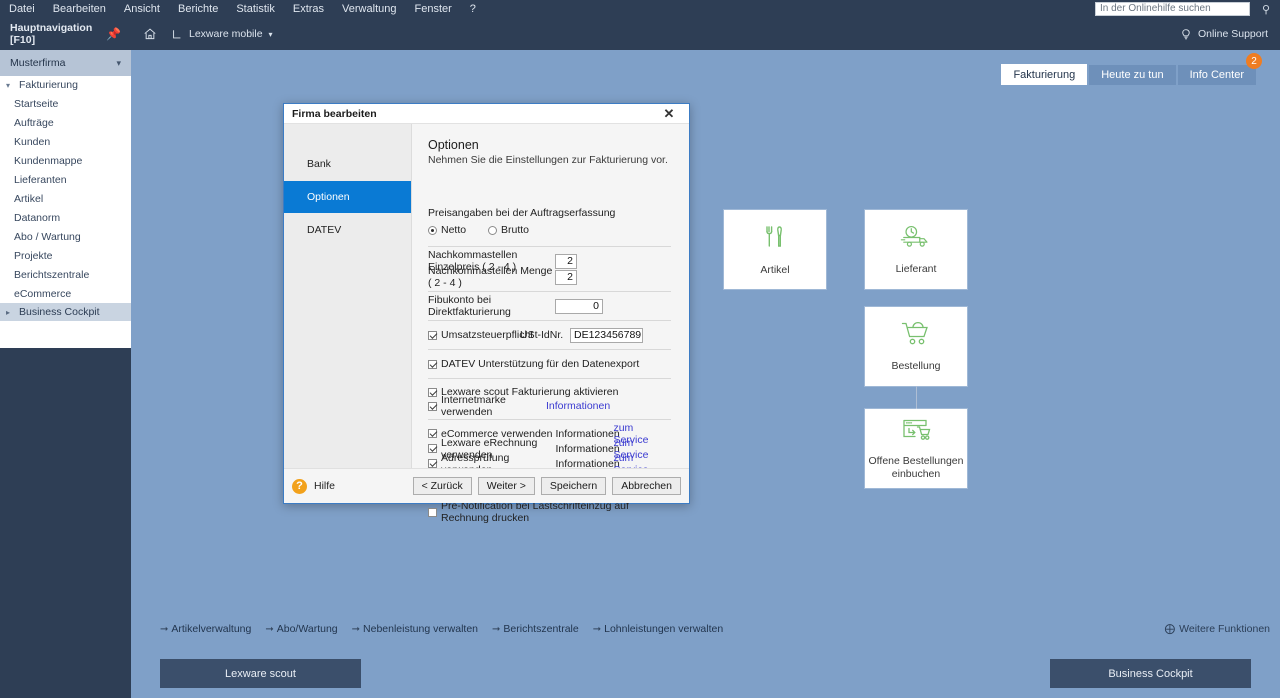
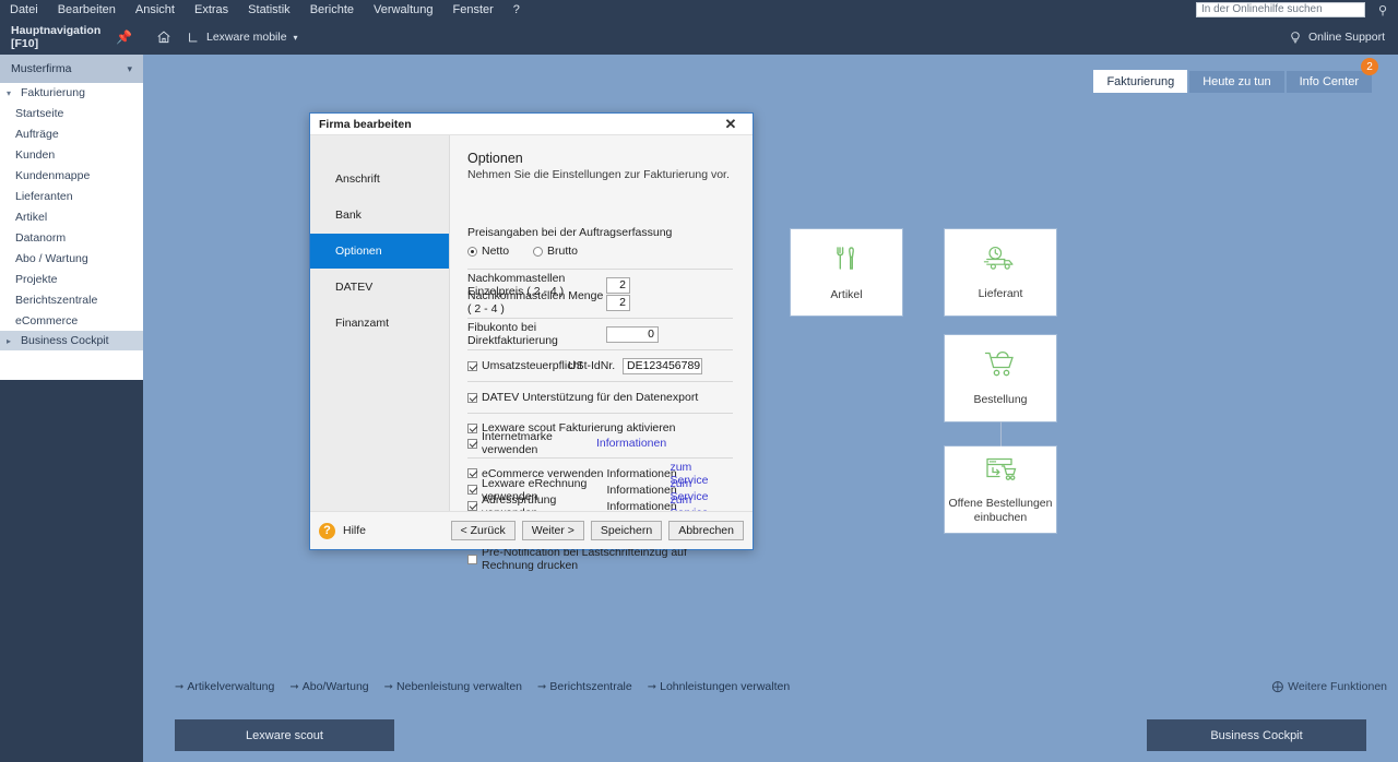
  Datei
  Bearbeiten
  Ansicht
- Berichte
+ Extras
  Statistik
- Extras
+ Berichte
  Verwaltung
  Fenster
  ?
  In der Onlinehilfe suchen
  ⚲
  Hauptnavigation [F10]
  📌
  Musterfirma
  ▾
  ▾
  Fakturierung
  Startseite
  Aufträge
  Kunden
  Kundenmappe
  Lieferanten
  Artikel
  Datanorm
  Abo / Wartung
  Projekte
  Berichtszentrale
  eCommerce
  ▸
  Business Cockpit
  Lexware mobile
  ▾
  Online Support
  Fakturierung
  Heute zu tun
  Info Center
  2
  Artikel
  Lieferant
  Bestellung
  Offene Bestellungen
  einbuchen
  ➞
  Artikelverwaltung
  ➞
  Abo/Wartung
  ➞
  Nebenleistung verwalten
  ➞
  Berichtszentrale
  ➞
  Lohnleistungen verwalten
  ⨁
  Weitere Funktionen
  Lexware scout
  Business Cockpit
  Firma bearbeiten
  ✕
+ Anschrift
  Bank
  Optionen
  DATEV
+ Finanzamt
  Optionen
  Nehmen Sie die Einstellungen zur Fakturierung vor.
  Preisangaben bei der Auftragserfassung
  Netto
  Brutto
  Nachkommastellen Einzelpreis ( 2 - 4 )
  2
  Nachkommastellen Menge ( 2 - 4 )
  2
  Fibukonto bei Direktfakturierung
  0
  Umsatzsteuerpflicht
  USt-IdNr.
  DE123456789
  DATEV Unterstützung für den Datenexport
  Lexware scout Fakturierung aktivieren
  Internetmarke verwenden
  Informationen
  eCommerce verwenden
  Informatione
  zum Service
  Lexware eRechnung verwenden
  Informatione
  zum Service
  Informatione
  Pre-Notification bei Lastschrifteinzug auf Rechnung drucken
  ?
  Hilfe
  < Zurück
  Weiter >
  Speichern
  Abbrechen
